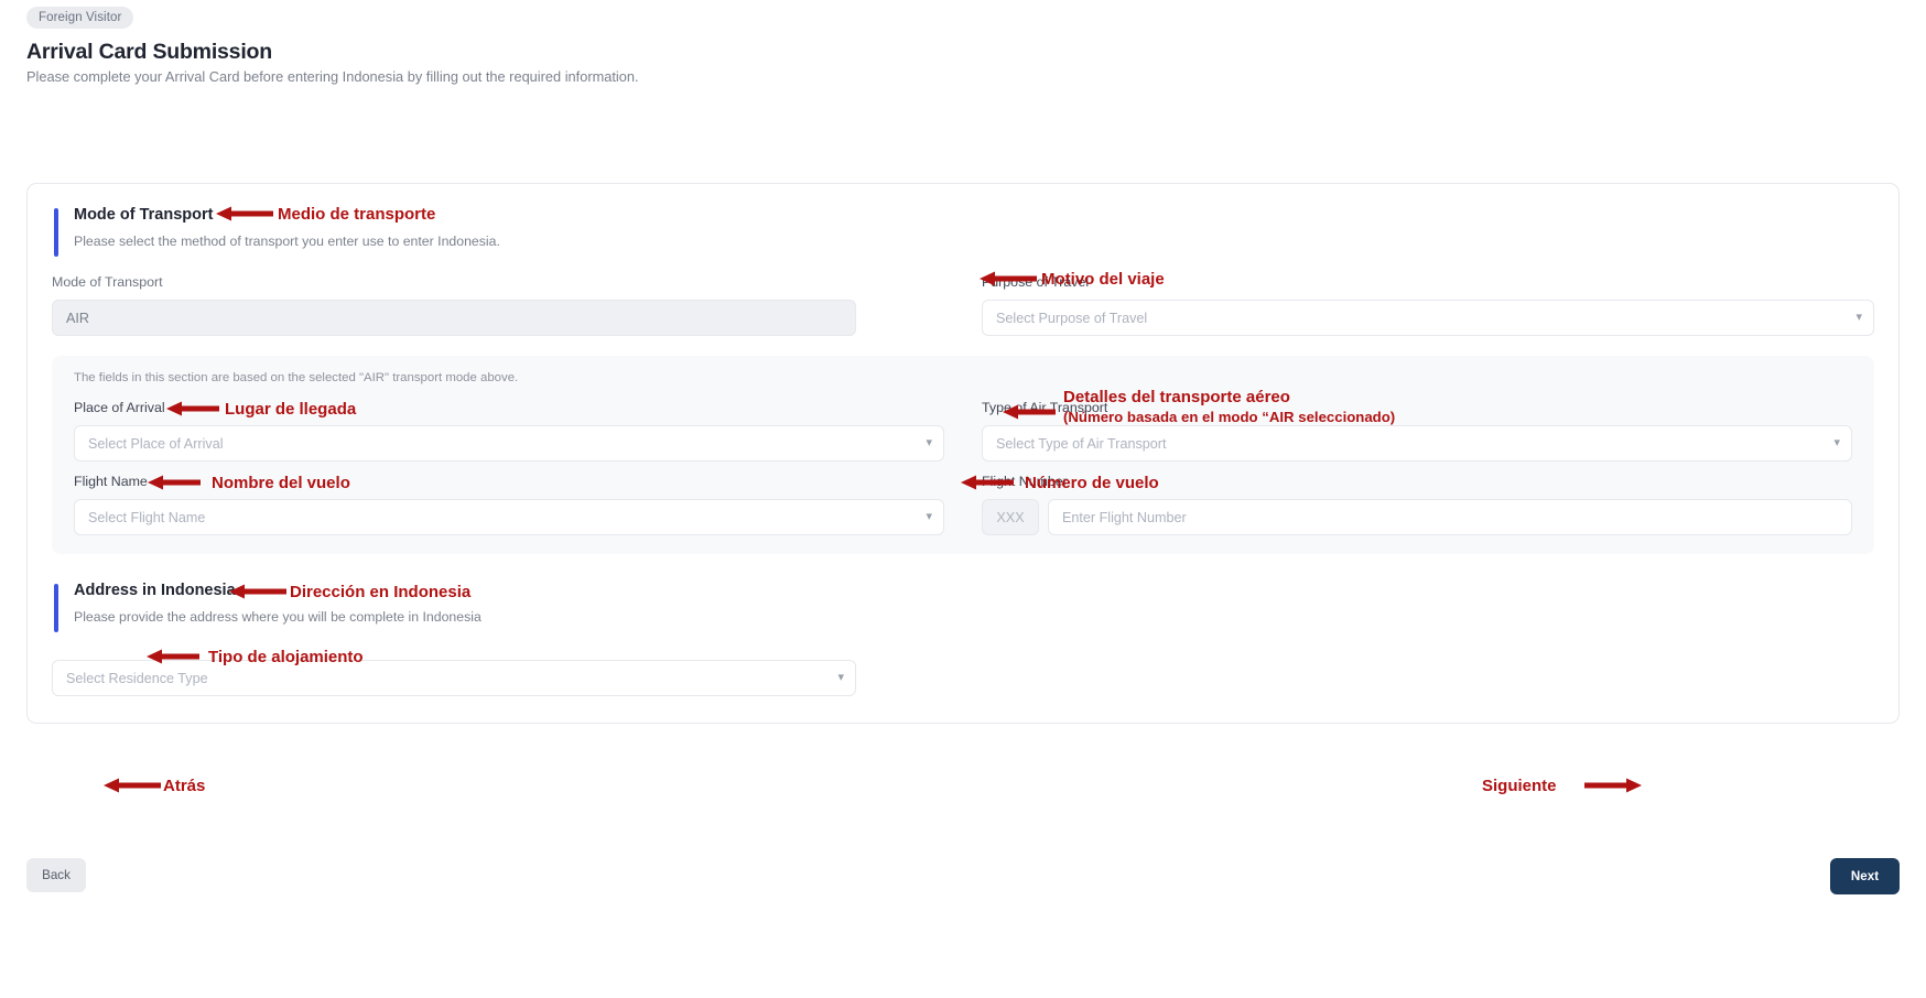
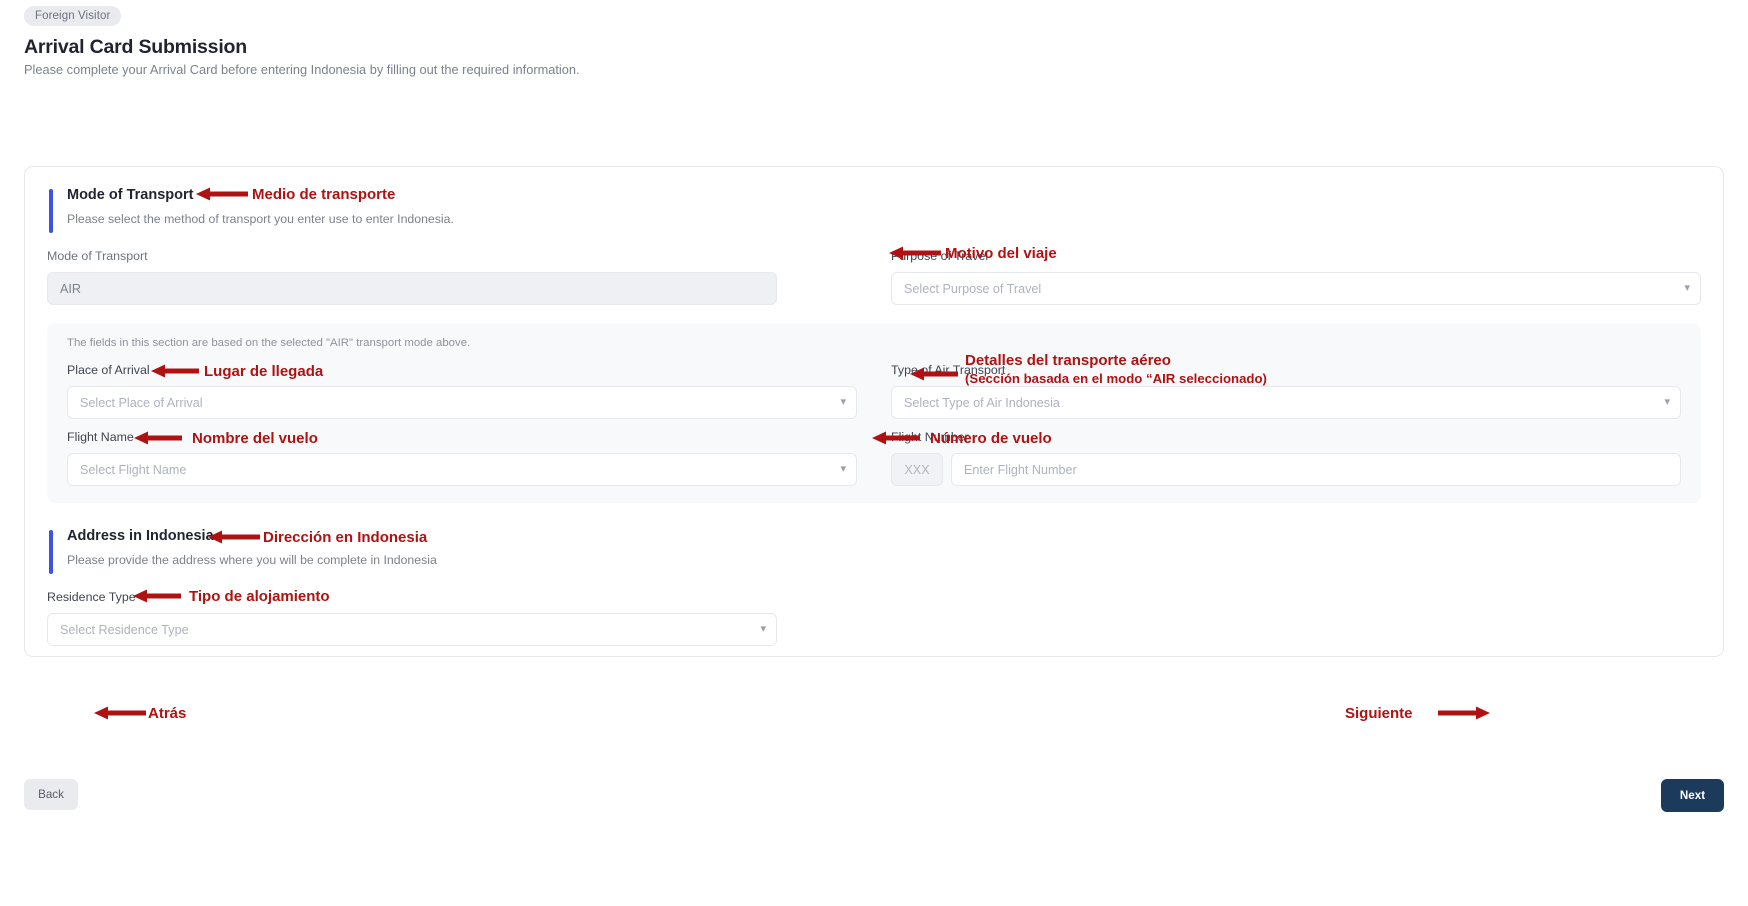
  Foreign Visitor
  Arrival Card Submission
  Please complete your Arrival Card before entering Indonesia by filling out the required information.
  Mode of Transport
  Please select the method of transport you enter use to enter Indonesia.
  Mode of Transport
  AIR
  Prpose of Travel
  Select Purpose of Travel
  ▾
  The fields in this section are based on the selected "AIR" transport mode above.
  Place of Arrival
  Select Place of Arrival
  ▾
  Type of Air Transport
- Select Type of Air Transport
+ Select Type of Air Indonesia
  ▾
  Flight Name
  Select Flight Name
  ▾
  XXX
  Enter Flight Number
  Address in Indonesia
  Please provide the address where you will be complete in Indonesia
+ Residence Type
  Select Residence Type
  ▾
  Back
  Next
  Medio de transporte
  Motivo del viaje
  Lugar de llegada
  Detalles del transporte aéreo
- (Número basada en el modo “AIR seleccionado)
+ (Sección basada en el modo “AIR seleccionado)
  Nombre del vuelo
  Número de vuelo
  Dirección en Indonesia
  Tipo de alojamiento
  Atrás
  Siguiente
